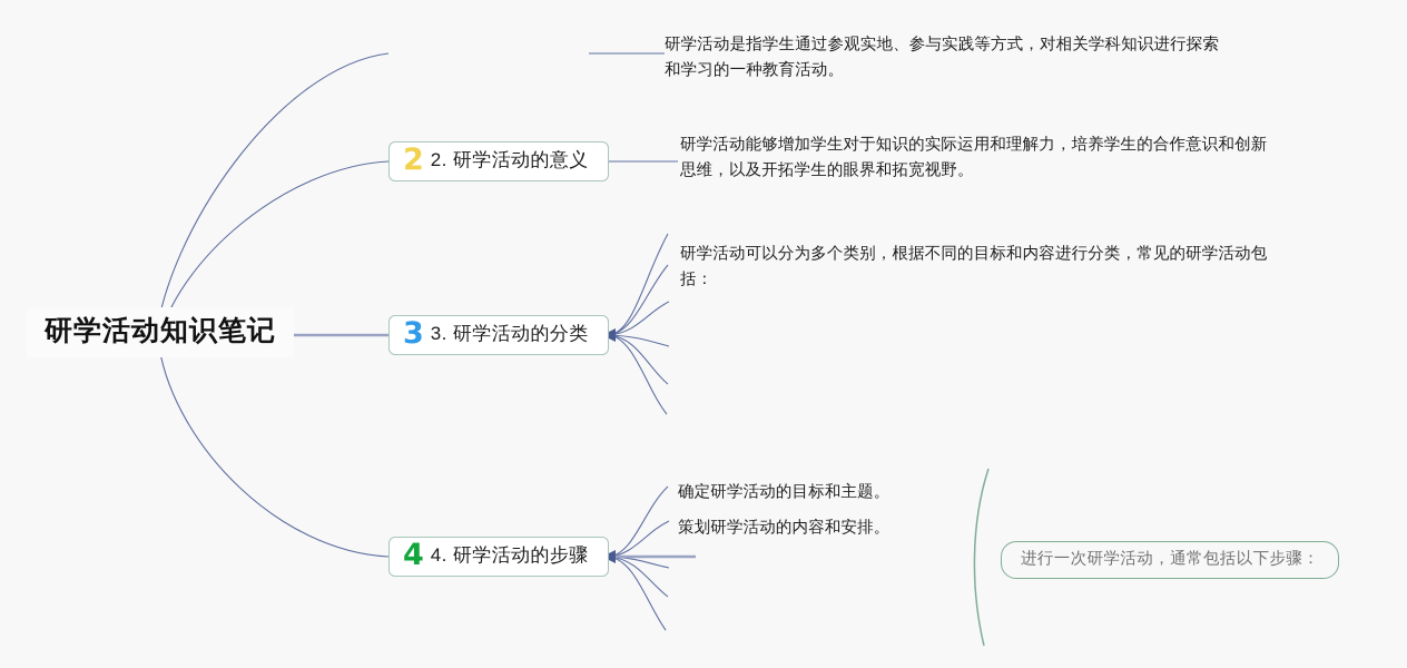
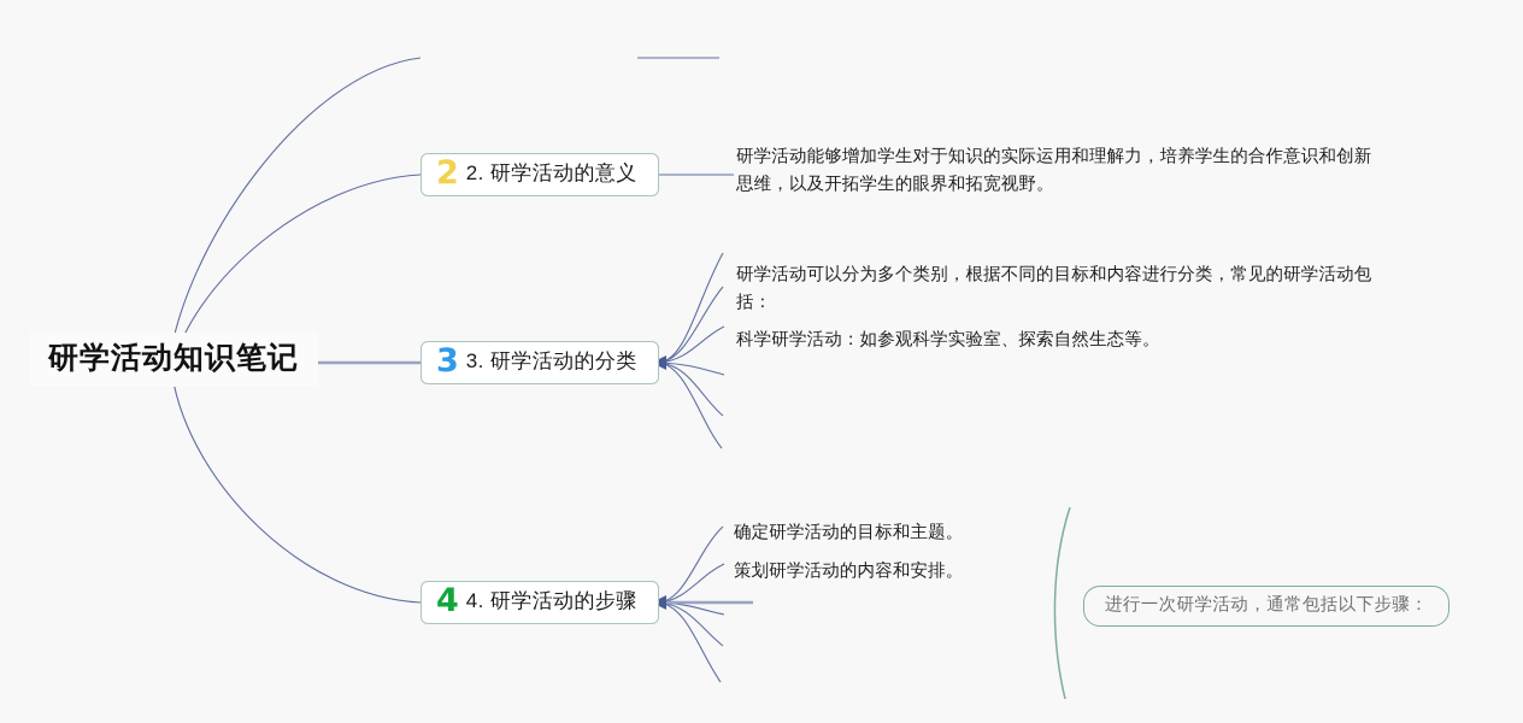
  研学活动知识笔记
  2
  2. 研学活动的意义
  3
  3. 研学活动的分类
  4
  4. 研学活动的步骤
- 研学活动是指学生通过参观实地、参与实践等方式，对相关学科知识进行探索和学习的一种教育活动。
  研学活动能够增加学生对于知识的实际运用和理解力，培养学生的合作意识和创新思维，以及开拓学生的眼界和拓宽视野。
  研学活动可以分为多个类别，根据不同的目标和内容进行分类，常见的研学活动包括：
+ 科学研学活动：如参观科学实验室、探索自然生态等。
  确定研学活动的目标和主题。
  策划研学活动的内容和安排。
  进行一次研学活动，通常包括以下步骤：
